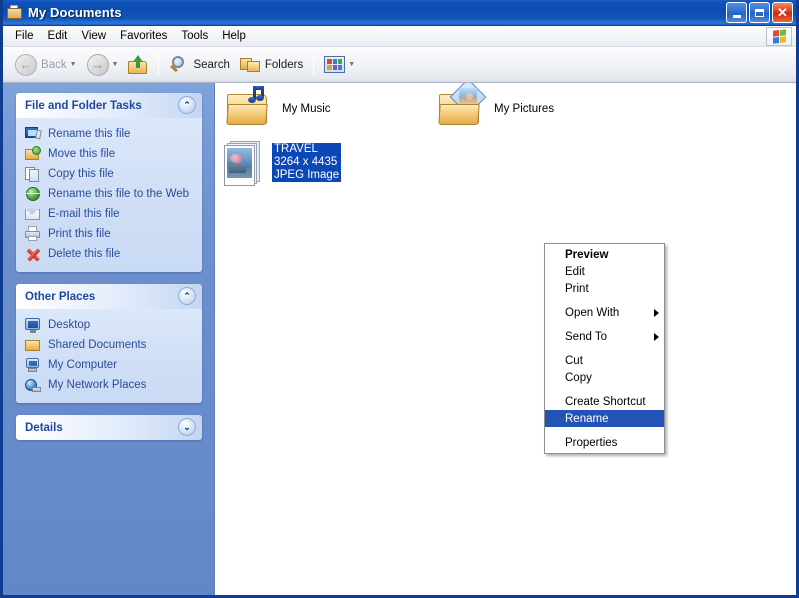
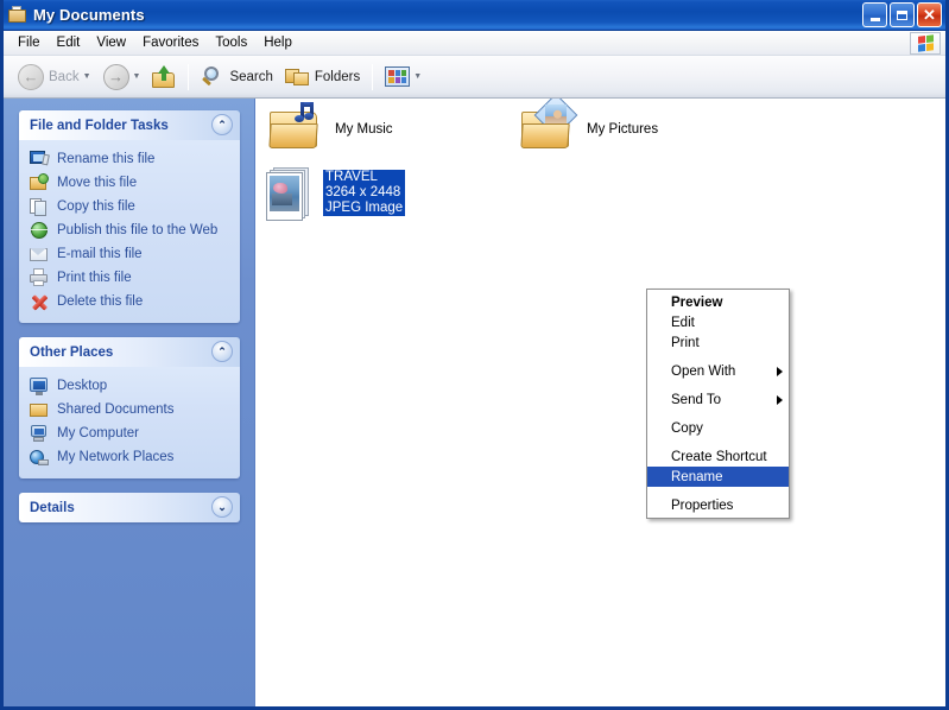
  My Documents
  ✕
  File
  Edit
  View
  Favorites
  Tools
  Help
  ←
  Back
  →
  Search
  Folders
  File and Folder Tasks
  ⌃
  Rename this file
  Move this file
  Copy this file
- Rename this file to the Web
+ Publish this file to the Web
  E-mail this file
  Print this file
  Delete this file
  Other Places
  ⌃
  Desktop
  Shared Documents
  My Computer
  My Network Places
  Details
  ⌄
  My Music
  My Pictures
  TRAVEL
- 3264 x 4435
+ 3264 x 2448
  JPEG Image
  Preview
  Edit
  Print
  Open With
  Send To
- Cut
  Copy
  Create Shortcut
  Rename
  Properties
